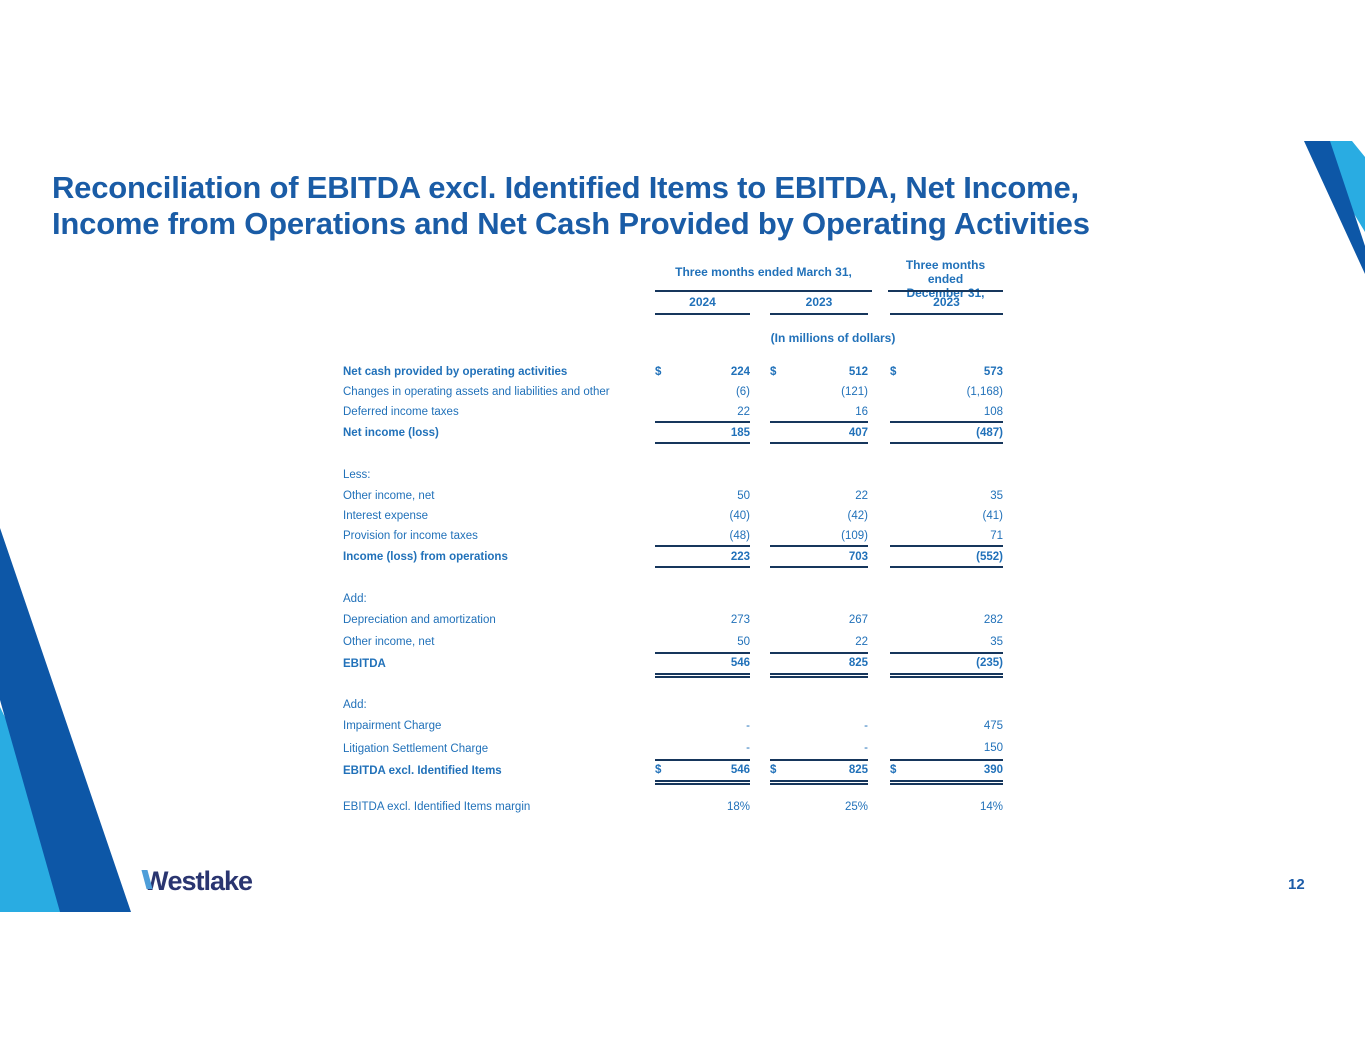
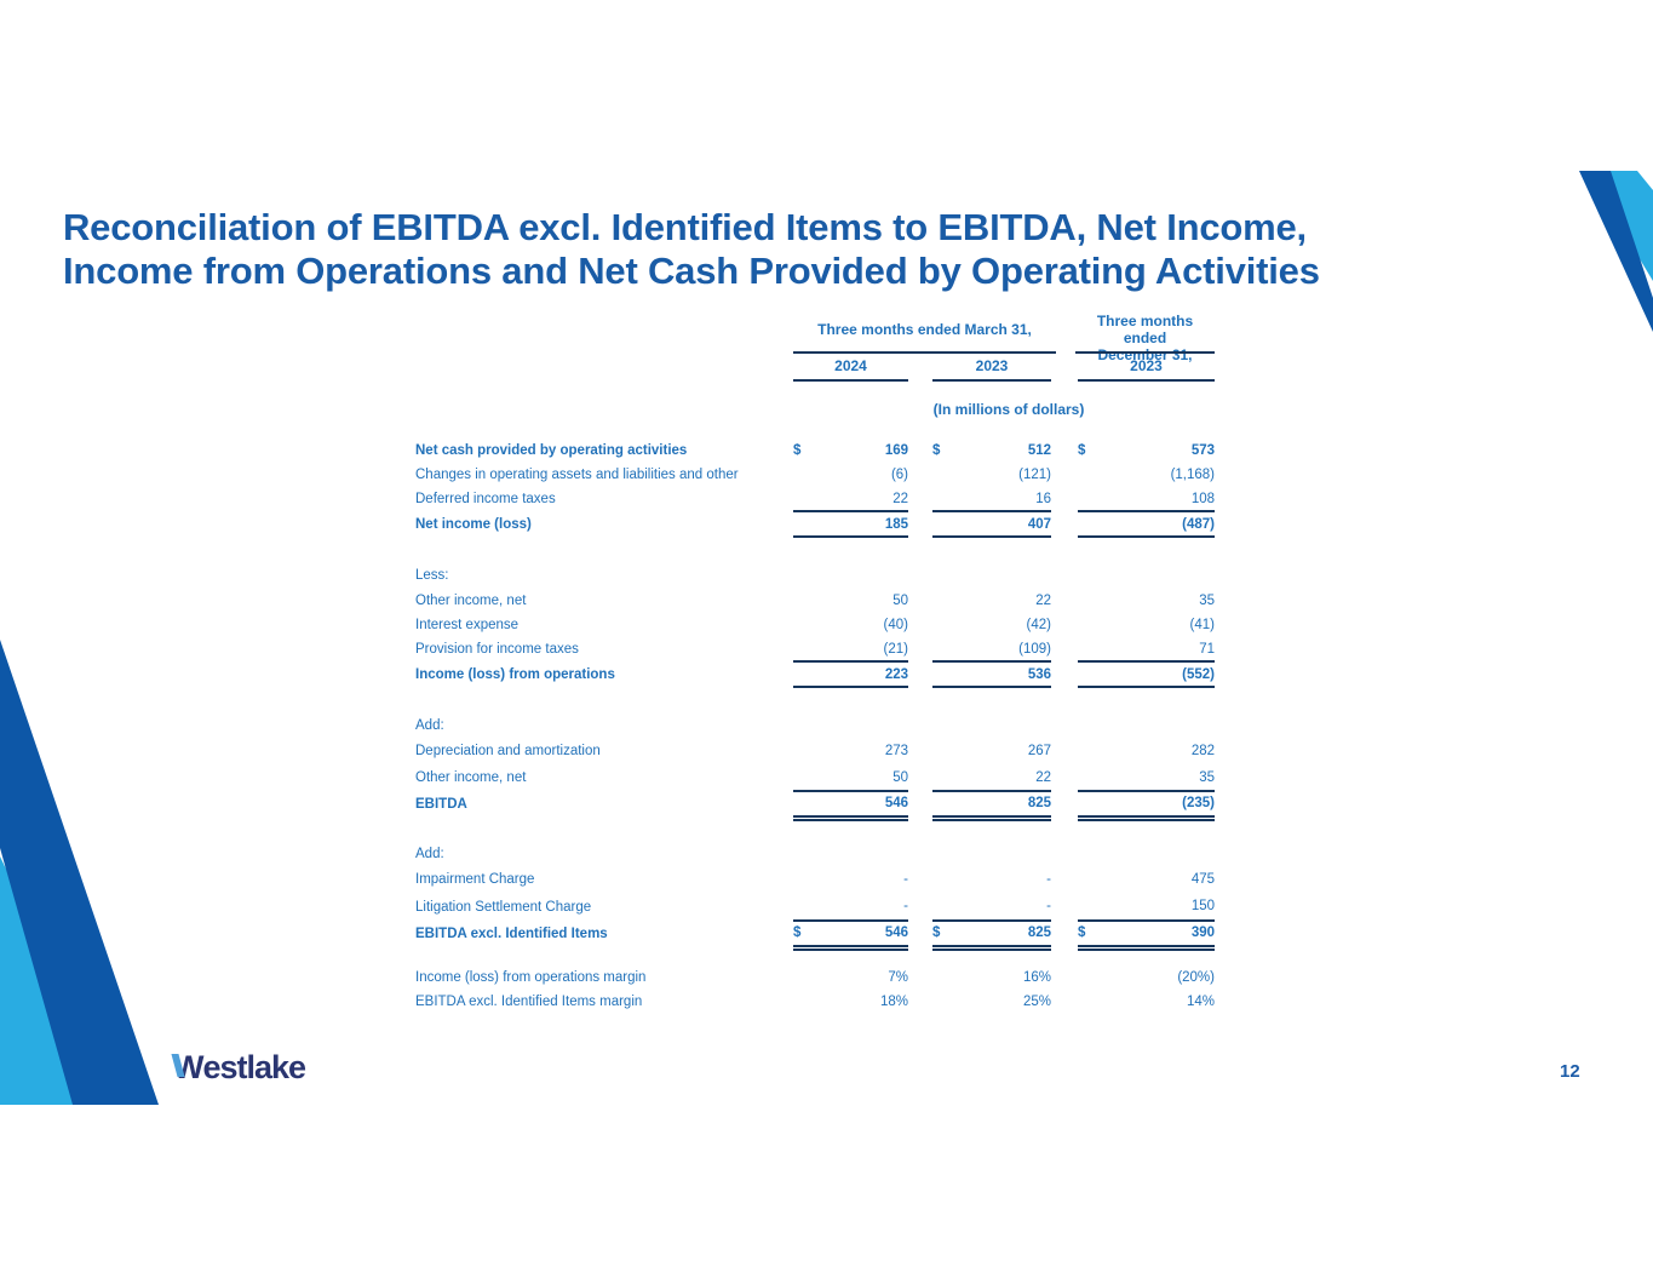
  Reconciliation of EBITDA excl. Identified Items to EBITDA, Net Income,
  Income from Operations and Net Cash Provided by Operating Activities
  Three months ended March 31,
  Three months ended
  December 31,
  2024
  2023
  2023
  (In millions of dollars)
- Net cash provided by operating activities	$	224		$	512		$	573
+ Net cash provided by operating activities	$	169		$	512		$	573
  Changes in operating assets and liabilities and other		(6)			(121)			(1,168)
  Deferred income taxes		22			16			108
  Net income (loss)		185			407			(487)
  Less:
  Other income, net		50			22			35
  Interest expense		(40)			(42)			(41)
- Provision for income taxes		(48)			(109)			71
+ Provision for income taxes		(21)			(109)			71
- Income (loss) from operations		223			703			(552)
+ Income (loss) from operations		223			536			(552)
  Add:
  Depreciation and amortization		273			267			282
  Other income, net		50			22			35
  EBITDA		546			825			(235)
  Add:
  Impairment Charge		-			-			475
  Litigation Settlement Charge		-			-			150
  EBITDA excl. Identified Items	$	546		$	825		$	390
+ Income (loss) from operations margin		7%			16%			(20%)
  EBITDA excl. Identified Items margin		18%			25%			14%
  Westlake
  12
